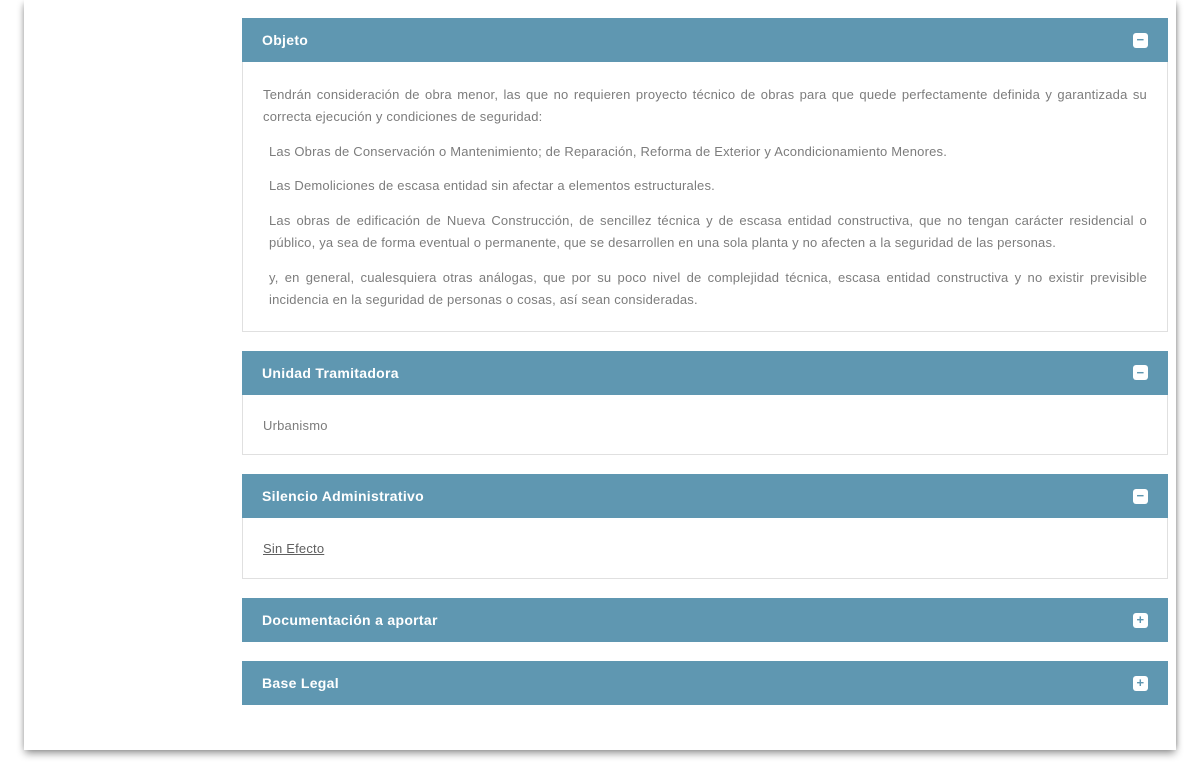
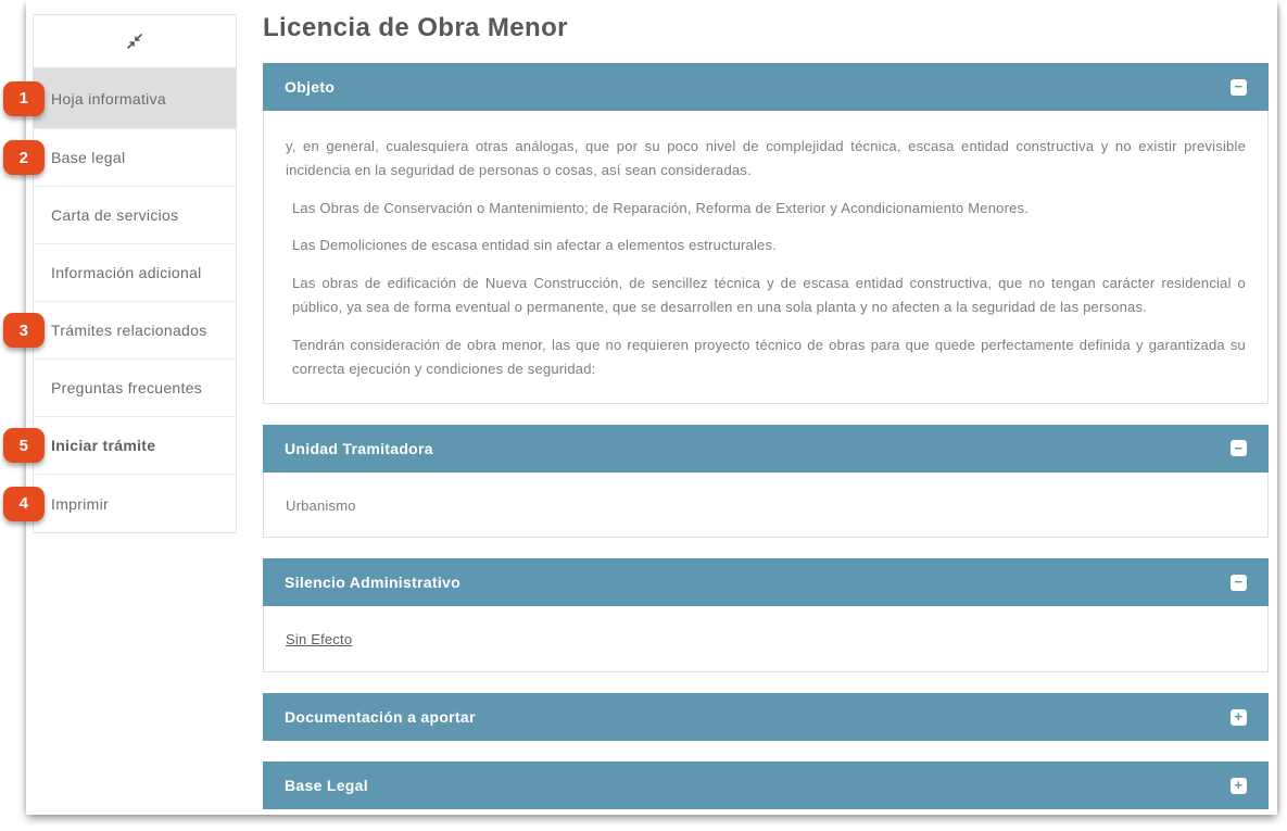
+ 1
+ Hoja informativa
+ 2
+ Base legal
+ Carta de servicios
+ Información adicional
+ 3
+ Trámites relacionados
+ Preguntas frecuentes
+ 5
+ Iniciar trámite
+ 4
+ Imprimir
+ Licencia de Obra Menor
  Objeto
  −
- Tendrán consideración de obra menor, las que no requieren proyecto técnico de obras para que quede perfectamente definida y garantizada su correcta ejecución y condiciones de seguridad:
+ y, en general, cualesquiera otras análogas, que por su poco nivel de complejidad técnica, escasa entidad constructiva y no existir previsible incidencia en la seguridad de personas o cosas, así sean consideradas.
  Las Obras de Conservación o Mantenimiento; de Reparación, Reforma de Exterior y Acondicionamiento Menores.
  Las Demoliciones de escasa entidad sin afectar a elementos estructurales.
  Las obras de edificación de Nueva Construcción, de sencillez técnica y de escasa entidad constructiva, que no tengan carácter residencial o público, ya sea de forma eventual o permanente, que se desarrollen en una sola planta y no afecten a la seguridad de las personas.
- y, en general, cualesquiera otras análogas, que por su poco nivel de complejidad técnica, escasa entidad constructiva y no existir previsible incidencia en la seguridad de personas o cosas, así sean consideradas.
+ Tendrán consideración de obra menor, las que no requieren proyecto técnico de obras para que quede perfectamente definida y garantizada su correcta ejecución y condiciones de seguridad:
  Unidad Tramitadora
  −
  Urbanismo
  Silencio Administrativo
  −
  Sin Efecto
  Documentación a aportar
  +
  Base Legal
  +
